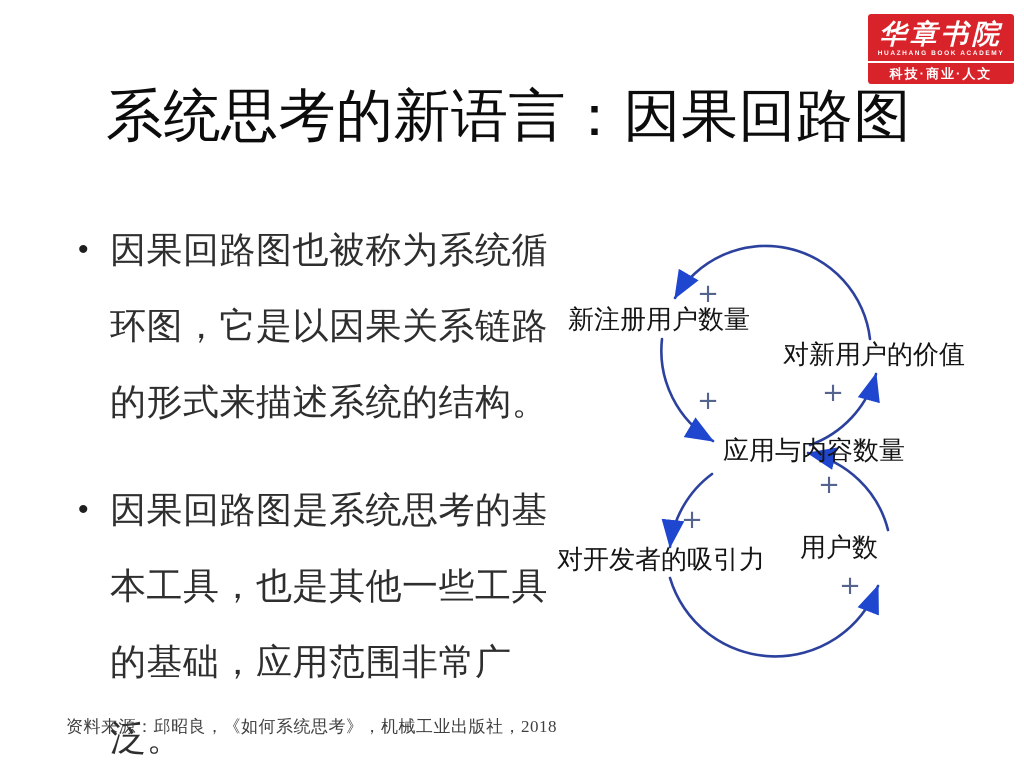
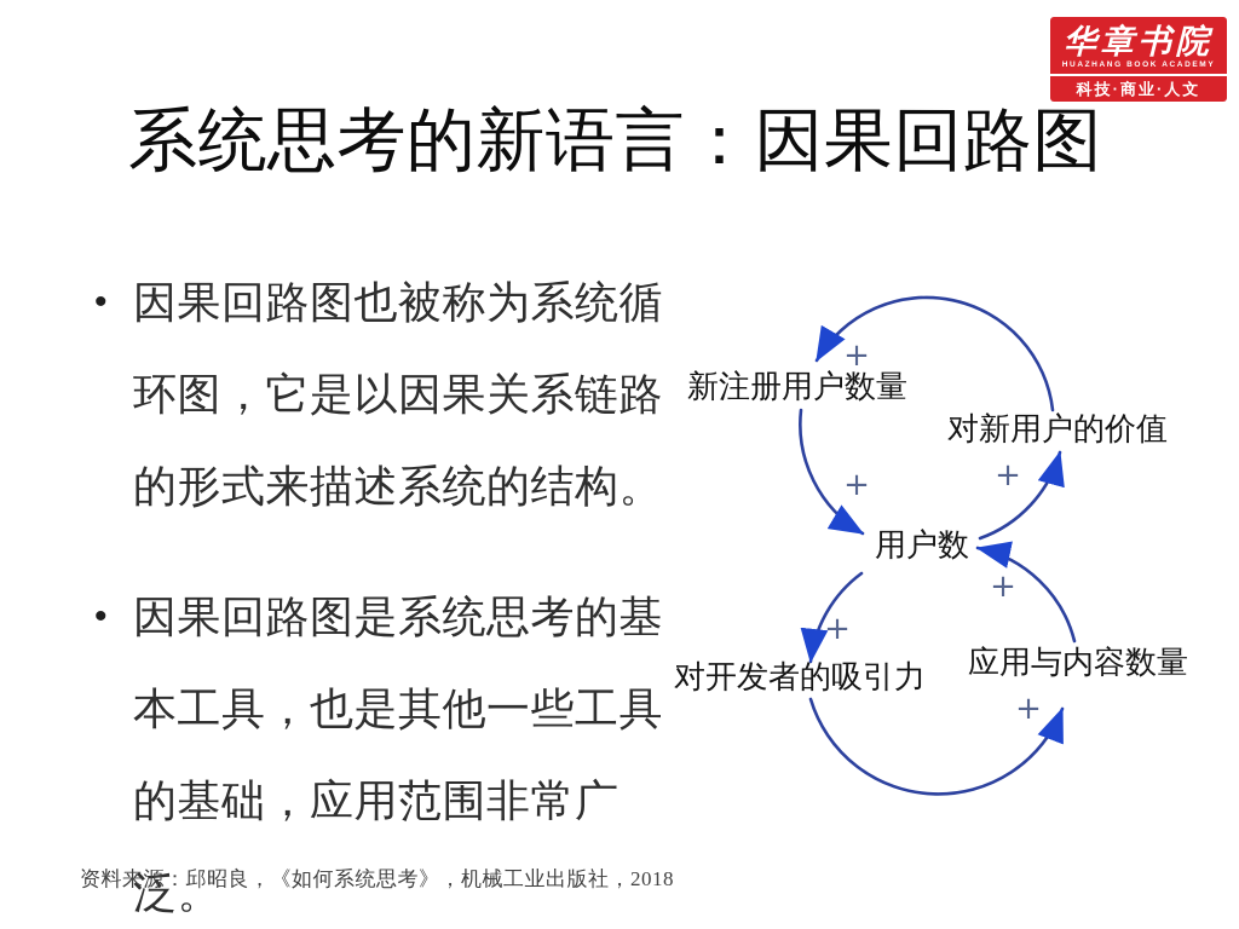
  华章书院
  科技·商业·人文
  系统思考的新语言：因果回路图
  •
  因果回路图也被称为系统循
  环图，它是以因果关系链路
  的形式来描述系统的结构。
  •
  因果回路图是系统思考的基
  本工具，也是其他一些工具
  的基础，应用范围非常广泛。
  新注册用户数量
  对新用户的价值
- 应用与内容数量
+ 用户数
  对开发者的吸引力
- 用户数
+ 应用与内容数量
  +
  +
  +
  +
  +
  +
  资料来源：邱昭良，《如何系统思考》，机械工业出版社，2018
